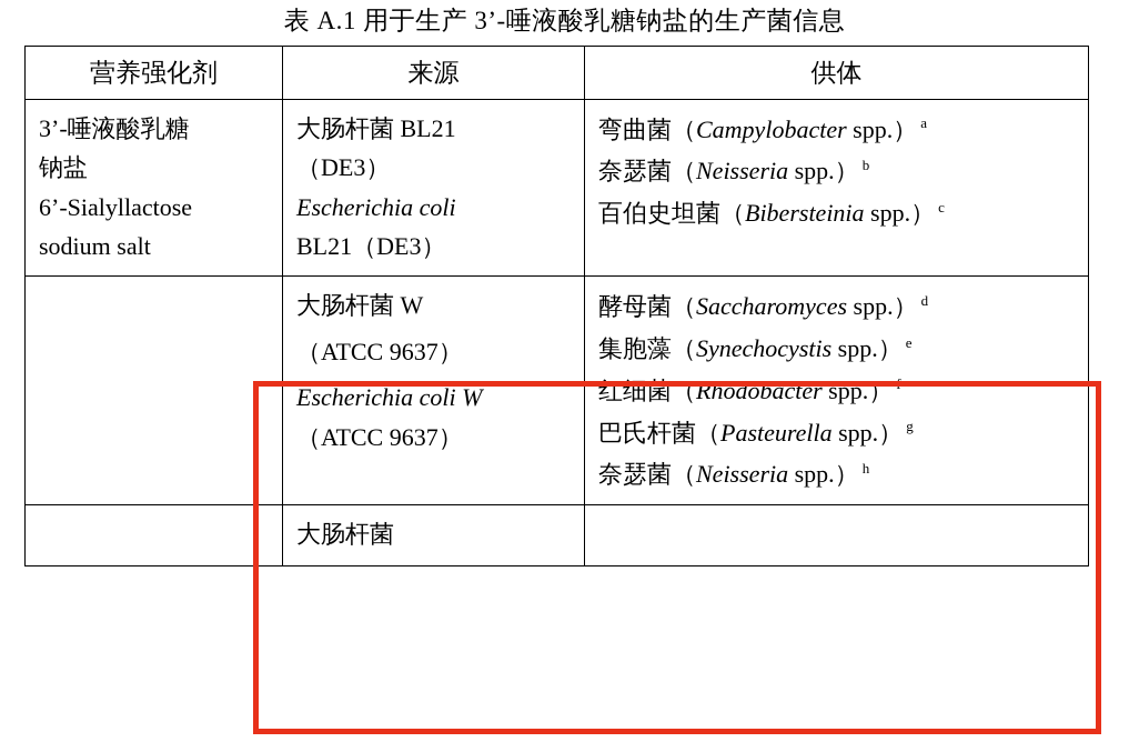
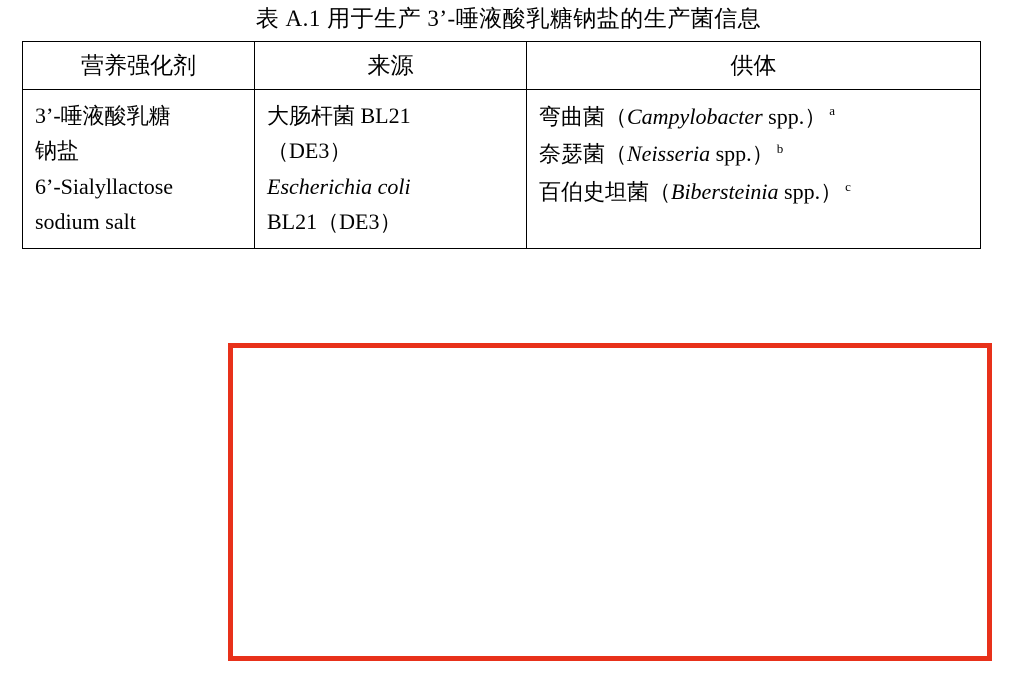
  表 A.1 用于生产 3’-唾液酸乳糖钠盐的生产菌信息
  营养强化剂	来源	供体
  3’-唾液酸乳糖 钠盐 6’-Sialyllactose sodium salt	大肠杆菌 BL21 （DE3） Escherichia coli BL21（DE3）	弯曲菌（Campylobacter spp.） a 奈瑟菌（Neisseria spp.） b 百伯史坦菌（Bibersteinia spp.） c
- 	大肠杆菌 W （ATCC 9637） Escherichia coli W （ATCC 9637）	酵母菌（Saccharomyces spp.） d 集胞藻（Synechocystis spp.） e 红细菌（Rhodobacter spp.） f 巴氏杆菌（Pasteurella spp.） g 奈瑟菌（Neisseria spp.） h
- 	大肠杆菌
